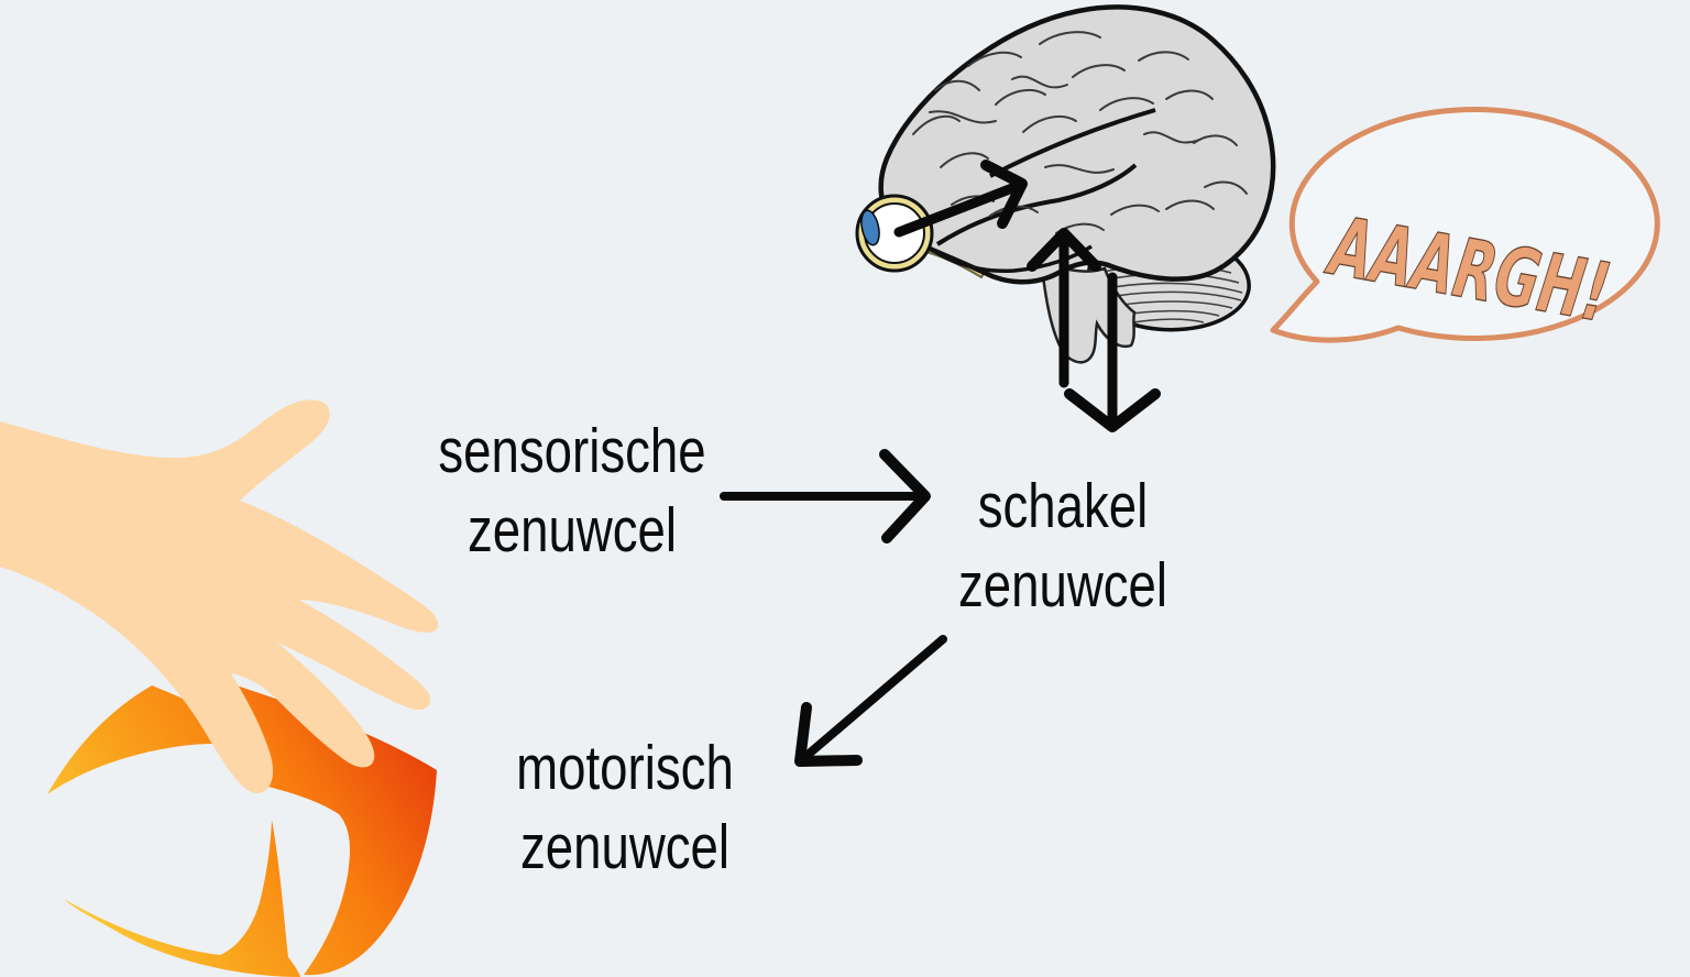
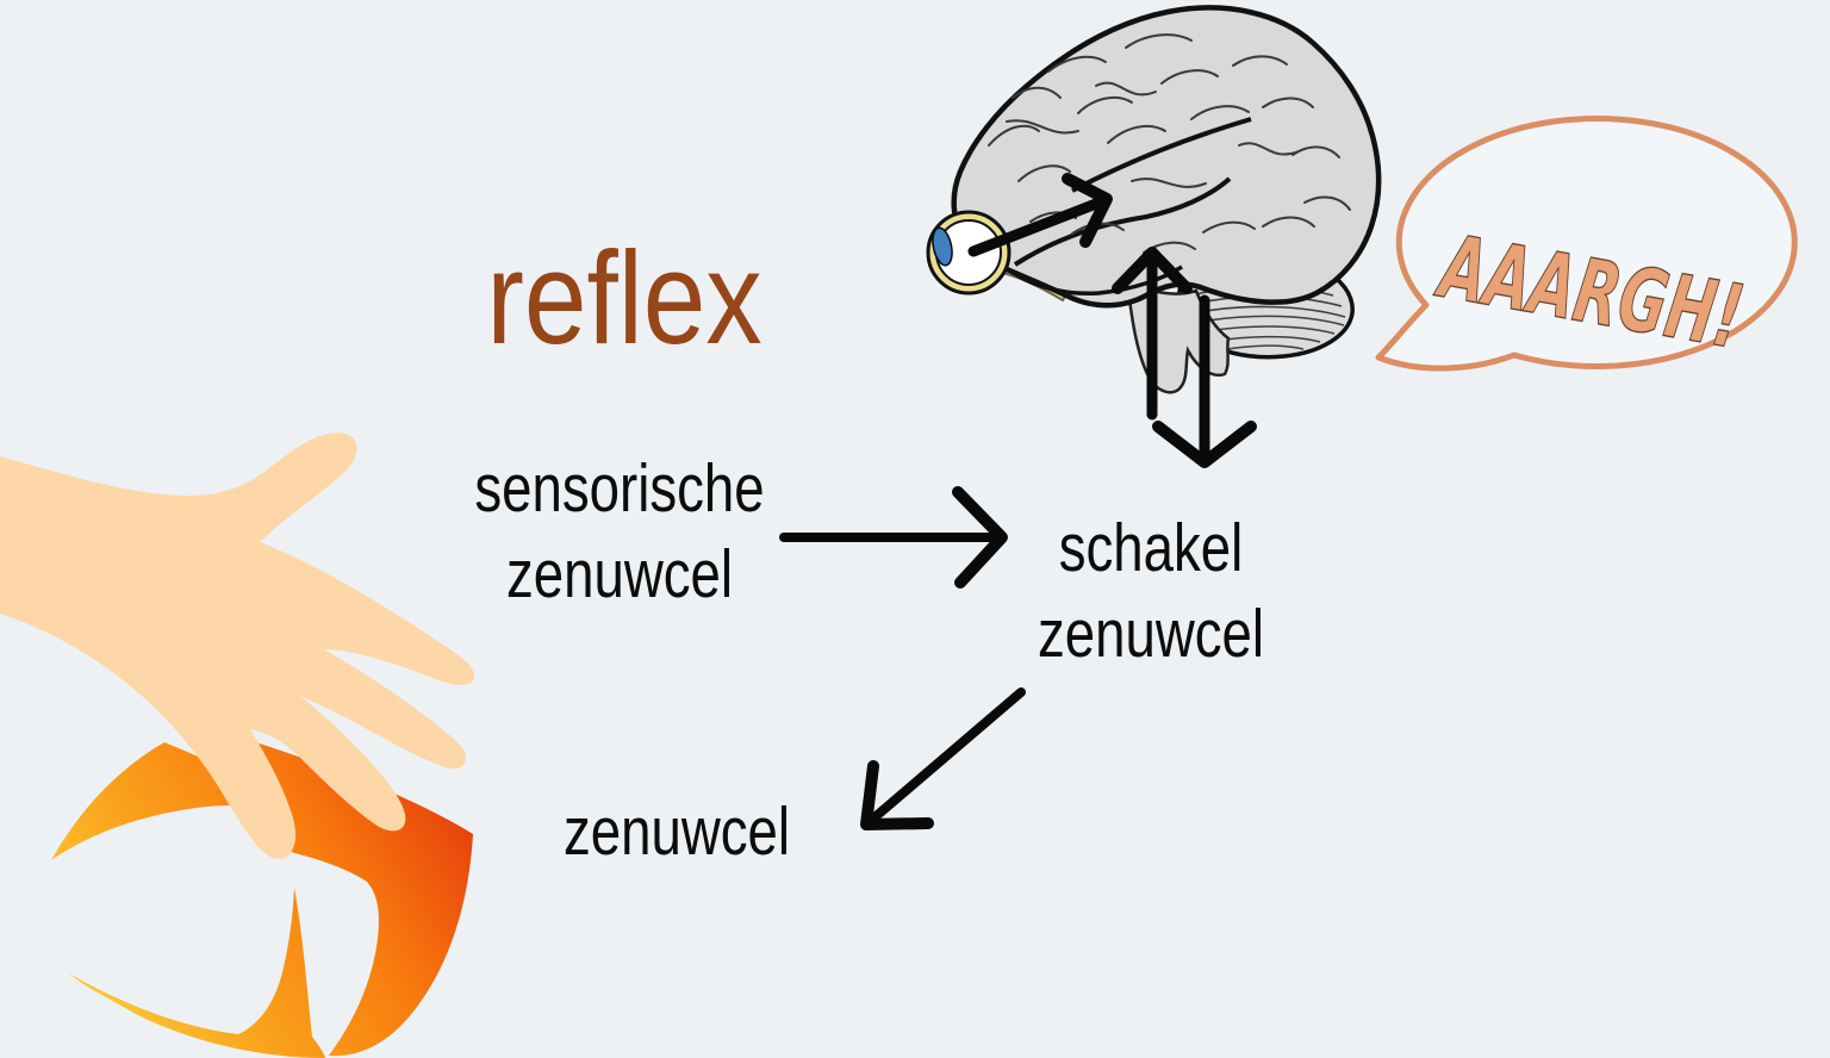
+ reflex
  sensorische
  zenuwcel
  schakel
  zenuwcel
- motorisch
  zenuwcel
